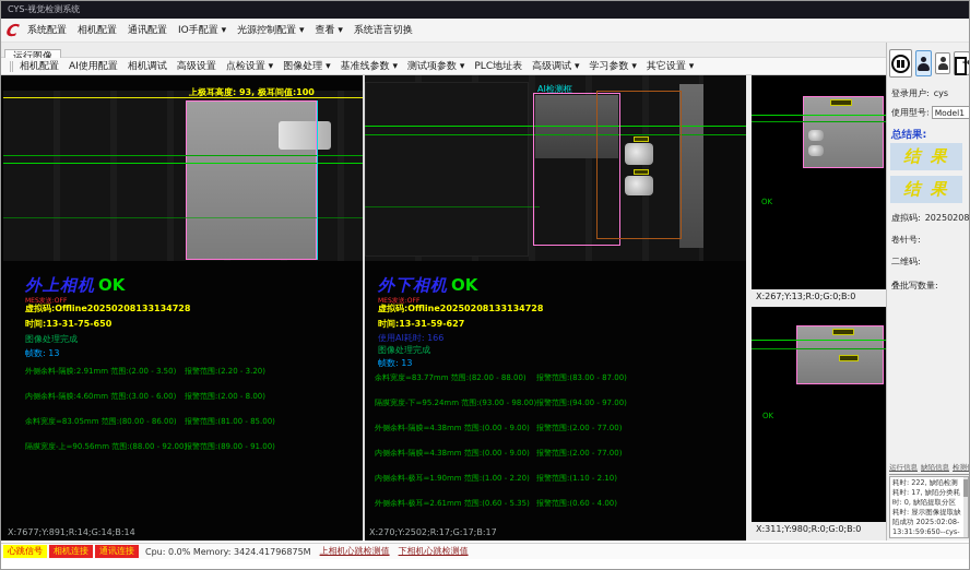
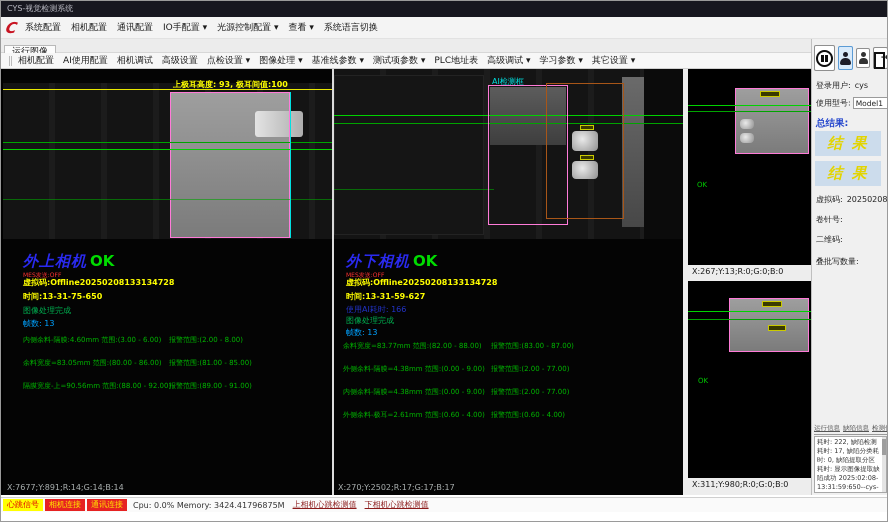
  CYS-视觉检测系统
  系统配置
  相机配置
  通讯配置
  IO手配置 ▾
  光源控制配置 ▾
  查看 ▾
  系统语言切换
  运行图像
  相机配置
  AI使用配置
  相机调试
  高级设置
  点检设置 ▾
  图像处理 ▾
  基准线参数 ▾
  测试项参数 ▾
  PLC地址表
  高级调试 ▾
  学习参数 ▾
  其它设置 ▾
  上极耳高度: 93, 极耳间值:100
  外上相机 OK
  虚拟码:Offline20250208133134728
  时间:13-31-75-650
  图像处理完成
  帧数: 13
- 外侧余料-隔膜:2.91mm 范围:(2.00 - 3.50)
- 报警范围:(2.20 - 3.20)
  内侧余料-隔膜:4.60mm 范围:(3.00 - 6.00)
  报警范围:(2.00 - 8.00)
  余料宽度=83.05mm 范围:(80.00 - 86.00)
  报警范围:(81.00 - 85.00)
  隔膜宽度-上=90.56mm 范围:(88.00 - 92.00
  报警范围:(89.00 - 91.00)
  X:7677;Y:891;R:14;G:14;B:14
  AI检测框
  外下相机 OK
  虚拟码:Offline20250208133134728
  时间:13-31-59-627
  使用AI耗时: 166
  图像处理完成
  帧数: 13
  余料宽度=83.77mm 范围:(82.00 - 88.00)
  报警范围:(83.00 - 87.00)
- 隔膜宽度-下=95.24mm 范围:(93.00 - 98.00)
- 报警范围:(94.00 - 97.00)
  外侧余料-隔膜=4.38mm 范围:(0.00 - 9.00)
  报警范围:(2.00 - 77.00)
  内侧余料-隔膜=4.38mm 范围:(0.00 - 9.00)
  报警范围:(2.00 - 77.00)
- 内侧余料-极耳=1.90mm 范围:(1.00 - 2.20)
- 报警范围:(1.10 - 2.10)
- 外侧余料-极耳=2.61mm 范围:(0.60 - 5.35)
+ 外侧余料-极耳=2.61mm 范围:(0.60 - 4.00)
  报警范围:(0.60 - 4.00)
  X:270;Y:2502;R:17;G:17;B:17
  OK
  X:267;Y:13;R:0;G:0;B:0
  OK
  X:311;Y:980;R:0;G:0;B:0
  登录用户: cys
  使用型号: Model1
  总结果:
  结 果
  结 果
  虚拟码: 20250208
  卷针号:
  二维码:
  叠批写数量:
  运行信息
  缺陷信息
  耗时: 222, 缺陷检测耗时: 17, 缺陷分类耗时: 0, 缺陷提取分区耗时: 显示图像提取缺陷成功 2025:02:08-13:31:59:650--cys-
  心跳信号
  相机连接
  通讯连接
  Cpu: 0.0% Memory: 3424.41796875M
  上相机心跳检测值
  下相机心跳检测值
